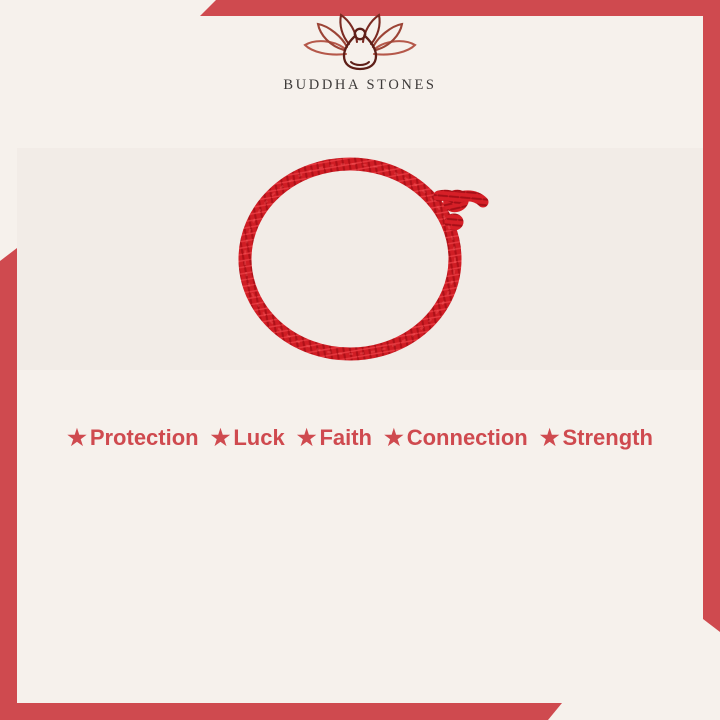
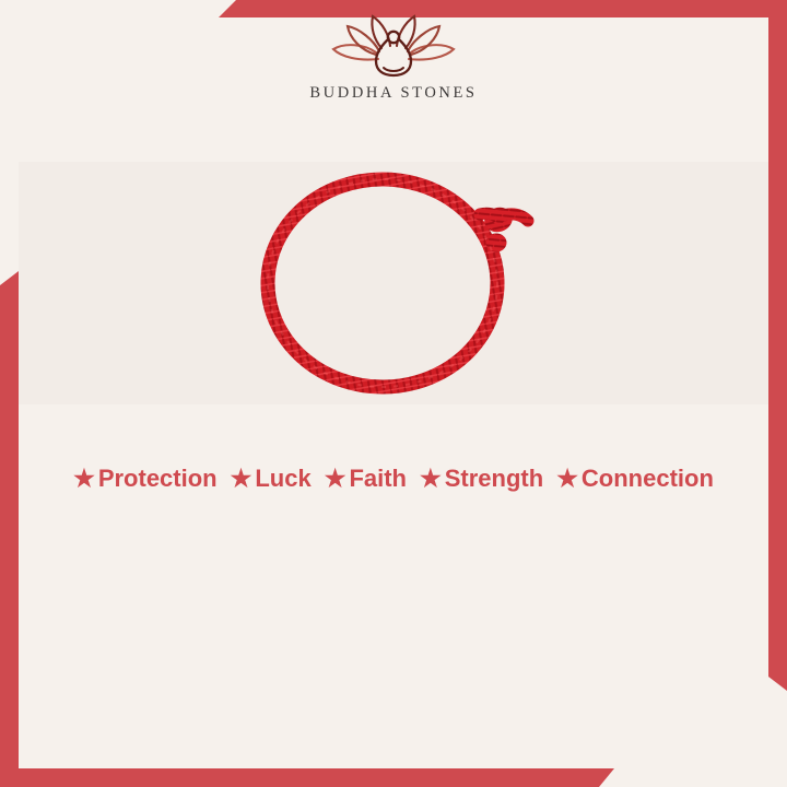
  BUDDHA STONES
  ★
  Protection
  ★
  Luck
  ★
  Faith
  ★
- Connection
+ Strength
  ★
- Strength
+ Connection
